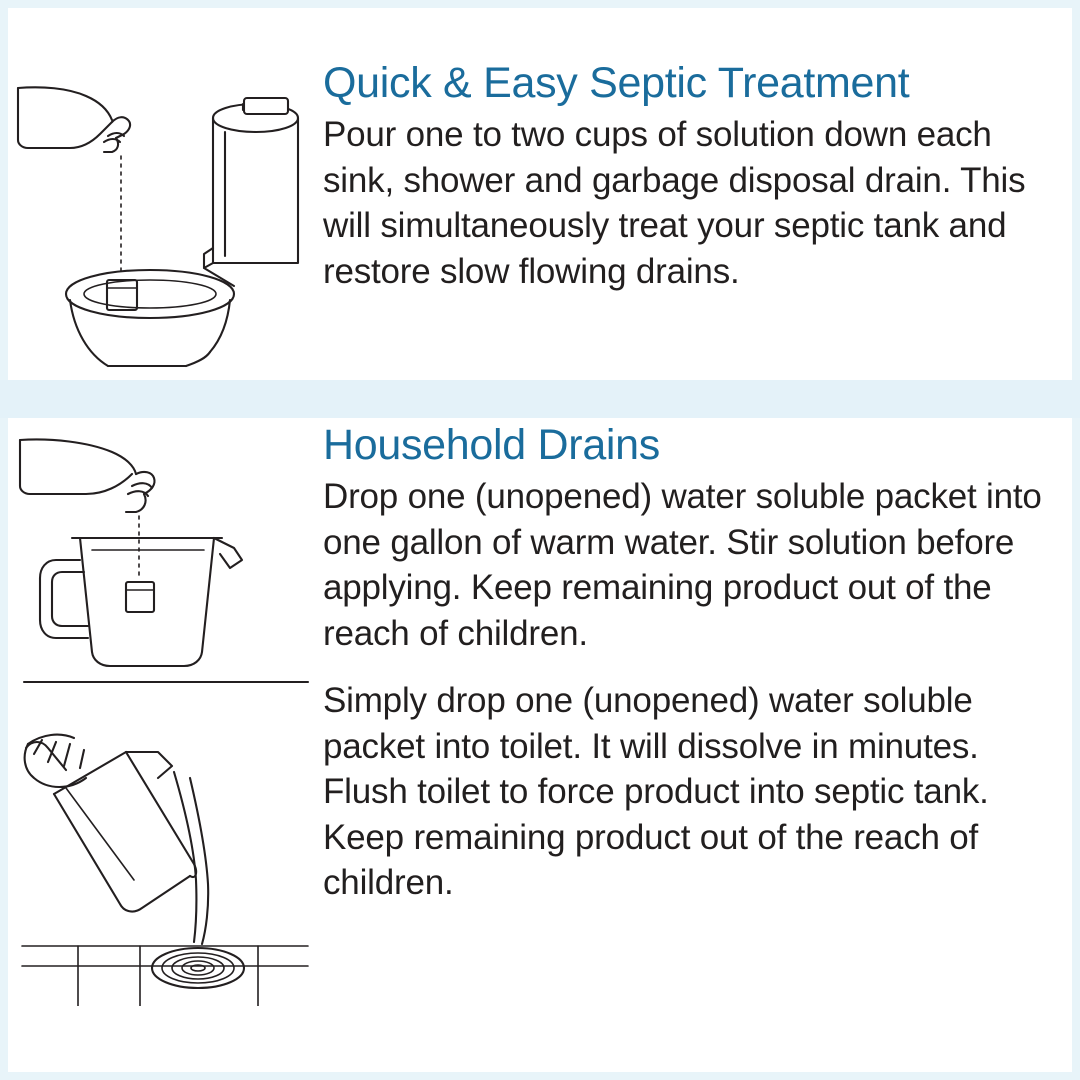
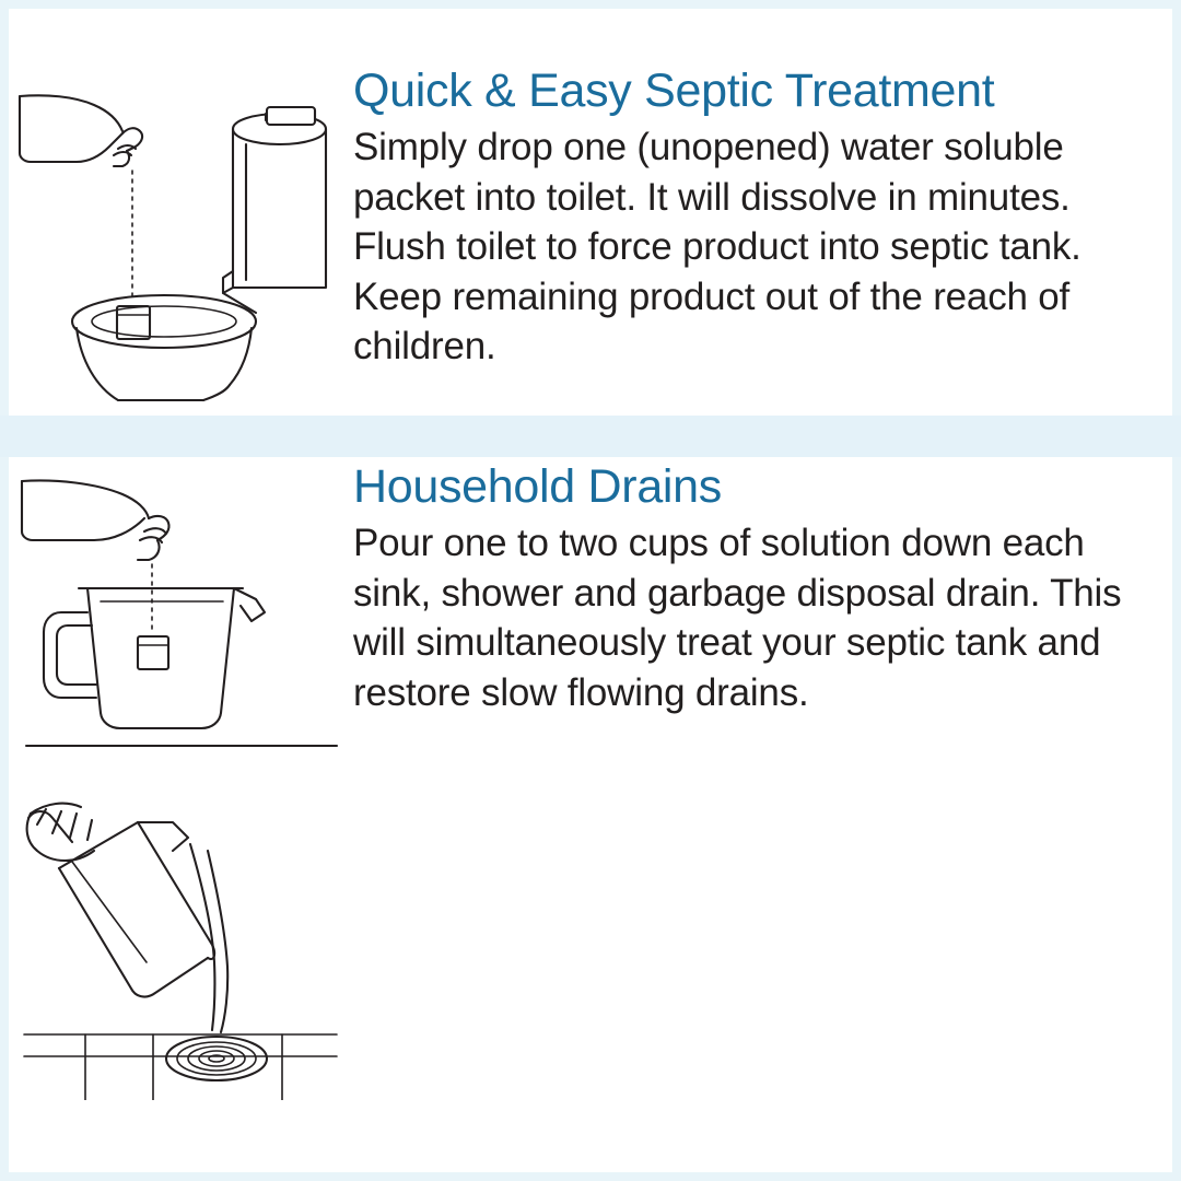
  Quick & Easy Septic Treatment
- Pour one to two cups of solution down each sink, shower and garbage disposal drain. This will simultaneously treat your septic tank and restore slow flowing drains.
+ Simply drop one (unopened) water soluble packet into toilet. It will dissolve in minutes. Flush toilet to force product into septic tank. Keep remaining product out of the reach of children.
  Household Drains
- Drop one (unopened) water soluble packet into one gallon of warm water. Stir solution before applying. Keep remaining product out of the reach of children.
- Simply drop one (unopened) water soluble packet into toilet. It will dissolve in minutes. Flush toilet to force product into septic tank. Keep remaining product out of the reach of children.
+ Pour one to two cups of solution down each sink, shower and garbage disposal drain. This will simultaneously treat your septic tank and restore slow flowing drains.
